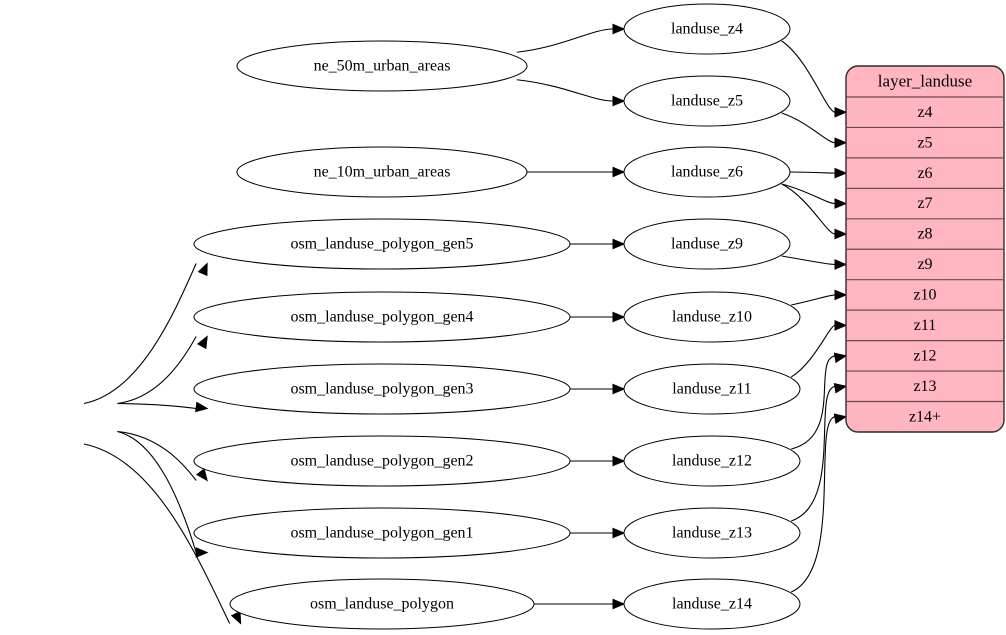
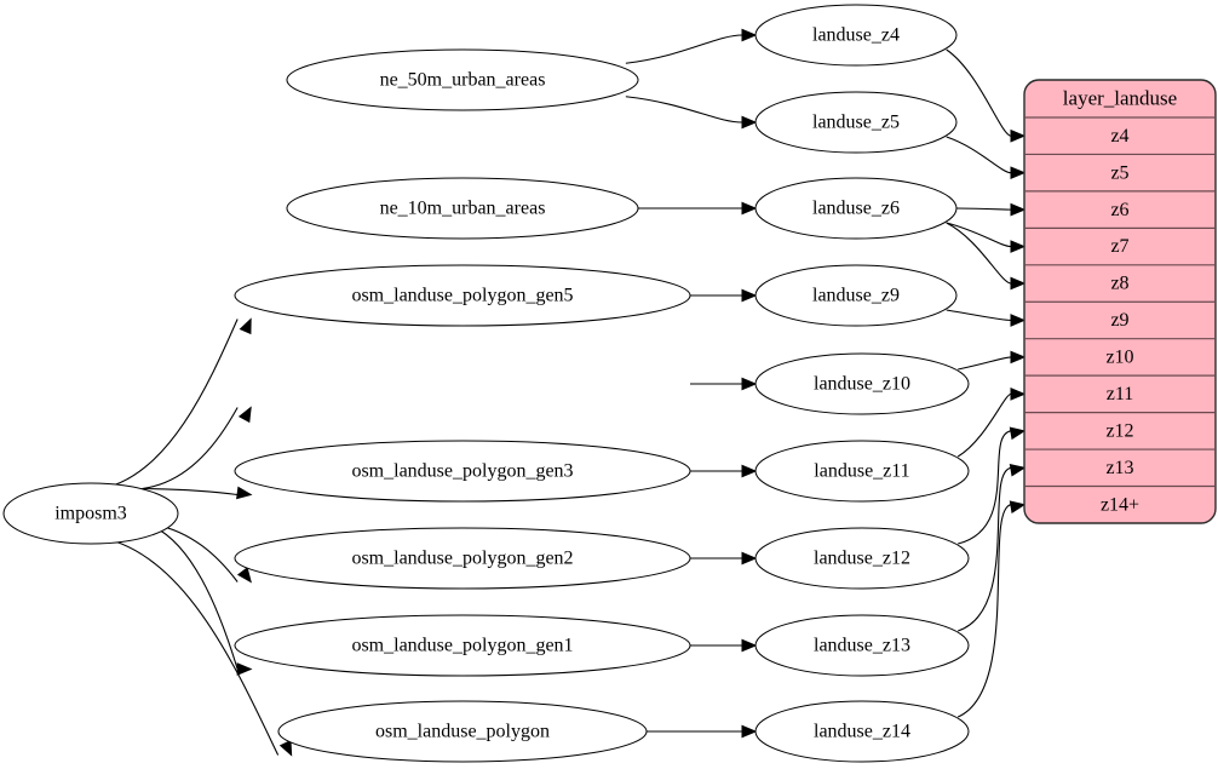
+ imposm3
  ne_50m_urban_areas
  ne_10m_urban_areas
  osm_landuse_polygon_gen5
- osm_landuse_polygon_gen4
  osm_landuse_polygon_gen3
  osm_landuse_polygon_gen2
  osm_landuse_polygon_gen1
  osm_landuse_polygon
  landuse_z4
  landuse_z5
  landuse_z6
  landuse_z9
  landuse_z10
  landuse_z11
  landuse_z12
  landuse_z13
  landuse_z14
  layer_landuse
  z4
  z5
  z6
  z7
  z8
  z9
  z10
  z11
  z12
  z13
  z14+
